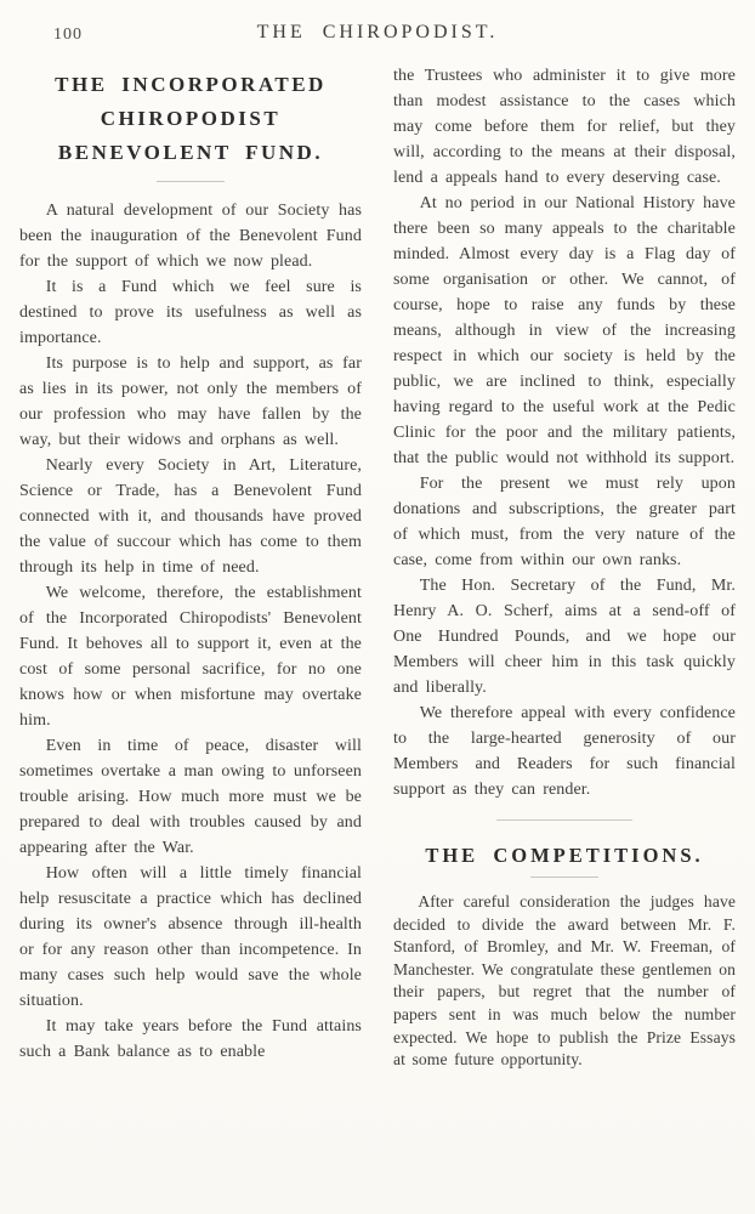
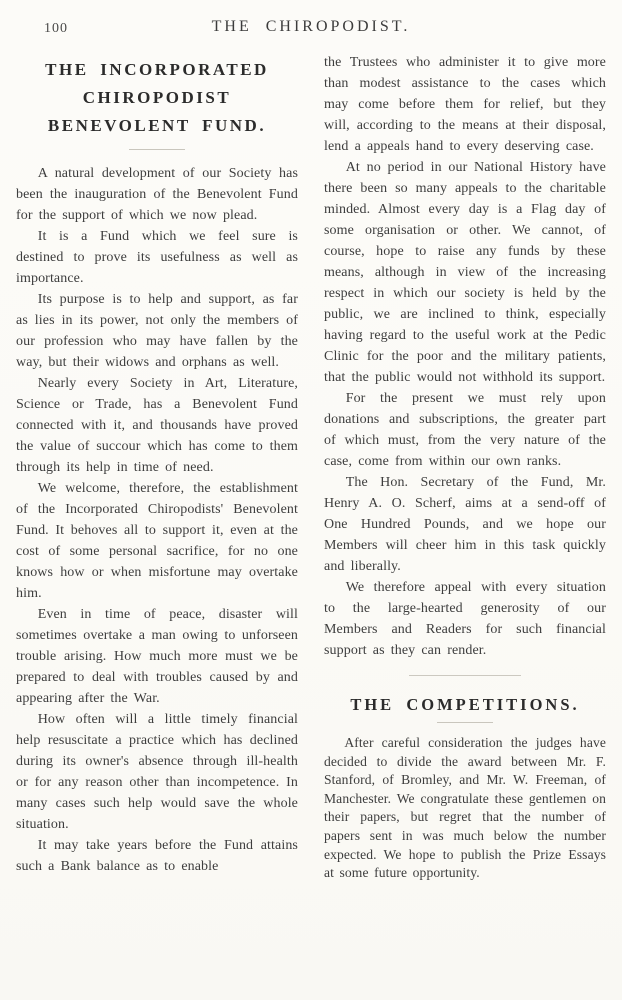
  100
  THE CHIROPODIST.
  THE INCORPORATED
  CHIROPODIST
  BENEVOLENT FUND.
  A natural development of our Society has been the inauguration of the Benevolent Fund for the support of which we now plead.
  It is a Fund which we feel sure is destined to prove its usefulness as well as importance.
  Its purpose is to help and support, as far as lies in its power, not only the members of our profession who may have fallen by the way, but their widows and orphans as well.
  Nearly every Society in Art, Literature, Science or Trade, has a Benevolent Fund connected with it, and thousands have proved the value of succour which has come to them through its help in time of need.
  We welcome, therefore, the establishment of the Incorporated Chiropodists' Benevolent Fund. It behoves all to support it, even at the cost of some personal sacrifice, for no one knows how or when misfortune may overtake him.
  Even in time of peace, disaster will sometimes overtake a man owing to unforseen trouble arising. How much more must we be prepared to deal with troubles caused by and appearing after the War.
  How often will a little timely financial help resuscitate a practice which has declined during its owner's absence through ill-health or for any reason other than incompetence. In many cases such help would save the whole situation.
  It may take years before the Fund attains such a Bank balance as to enable
  the Trustees who administer it to give more than modest assistance to the cases which may come before them for relief, but they will, according to the means at their disposal, lend a appeals hand to every deserving case.
  At no period in our National History have there been so many appeals to the charitable minded. Almost every day is a Flag day of some organisation or other. We cannot, of course, hope to raise any funds by these means, although in view of the increasing respect in which our society is held by the public, we are inclined to think, especially having regard to the useful work at the Pedic Clinic for the poor and the military patients, that the public would not withhold its support.
  For the present we must rely upon donations and subscriptions, the greater part of which must, from the very nature of the case, come from within our own ranks.
  The Hon. Secretary of the Fund, Mr. Henry A. O. Scherf, aims at a send-off of One Hundred Pounds, and we hope our Members will cheer him in this task quickly and liberally.
- We therefore appeal with every confidence to the large-hearted generosity of our Members and Readers for such financial support as they can render.
+ We therefore appeal with every situation to the large-hearted generosity of our Members and Readers for such financial support as they can render.
  THE COMPETITIONS.
  After careful consideration the judges have decided to divide the award between Mr. F. Stanford, of Bromley, and Mr. W. Freeman, of Manchester. We congratulate these gentlemen on their papers, but regret that the number of papers sent in was much below the number expected. We hope to publish the Prize Essays at some future opportunity.
